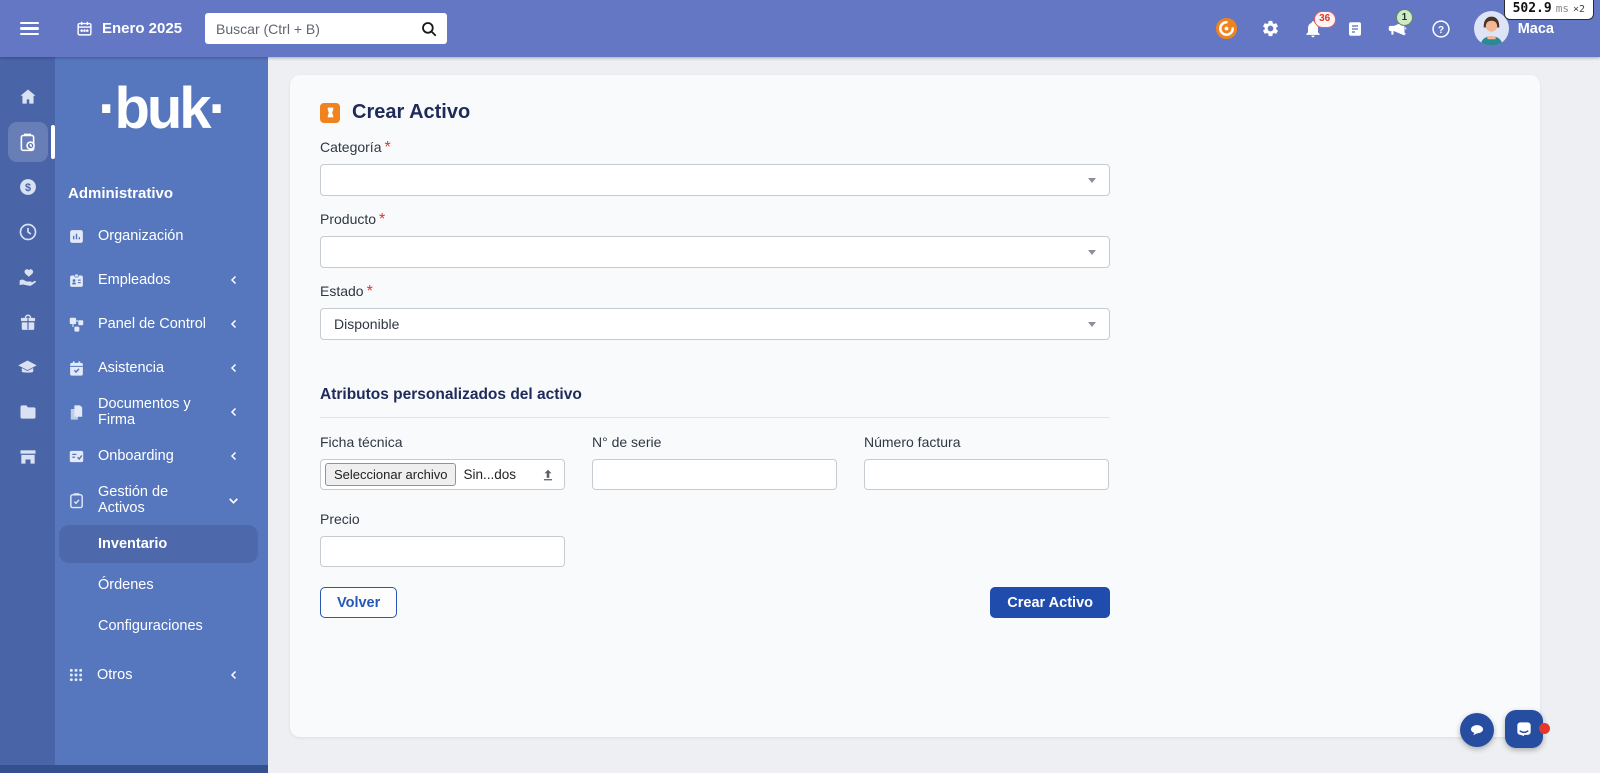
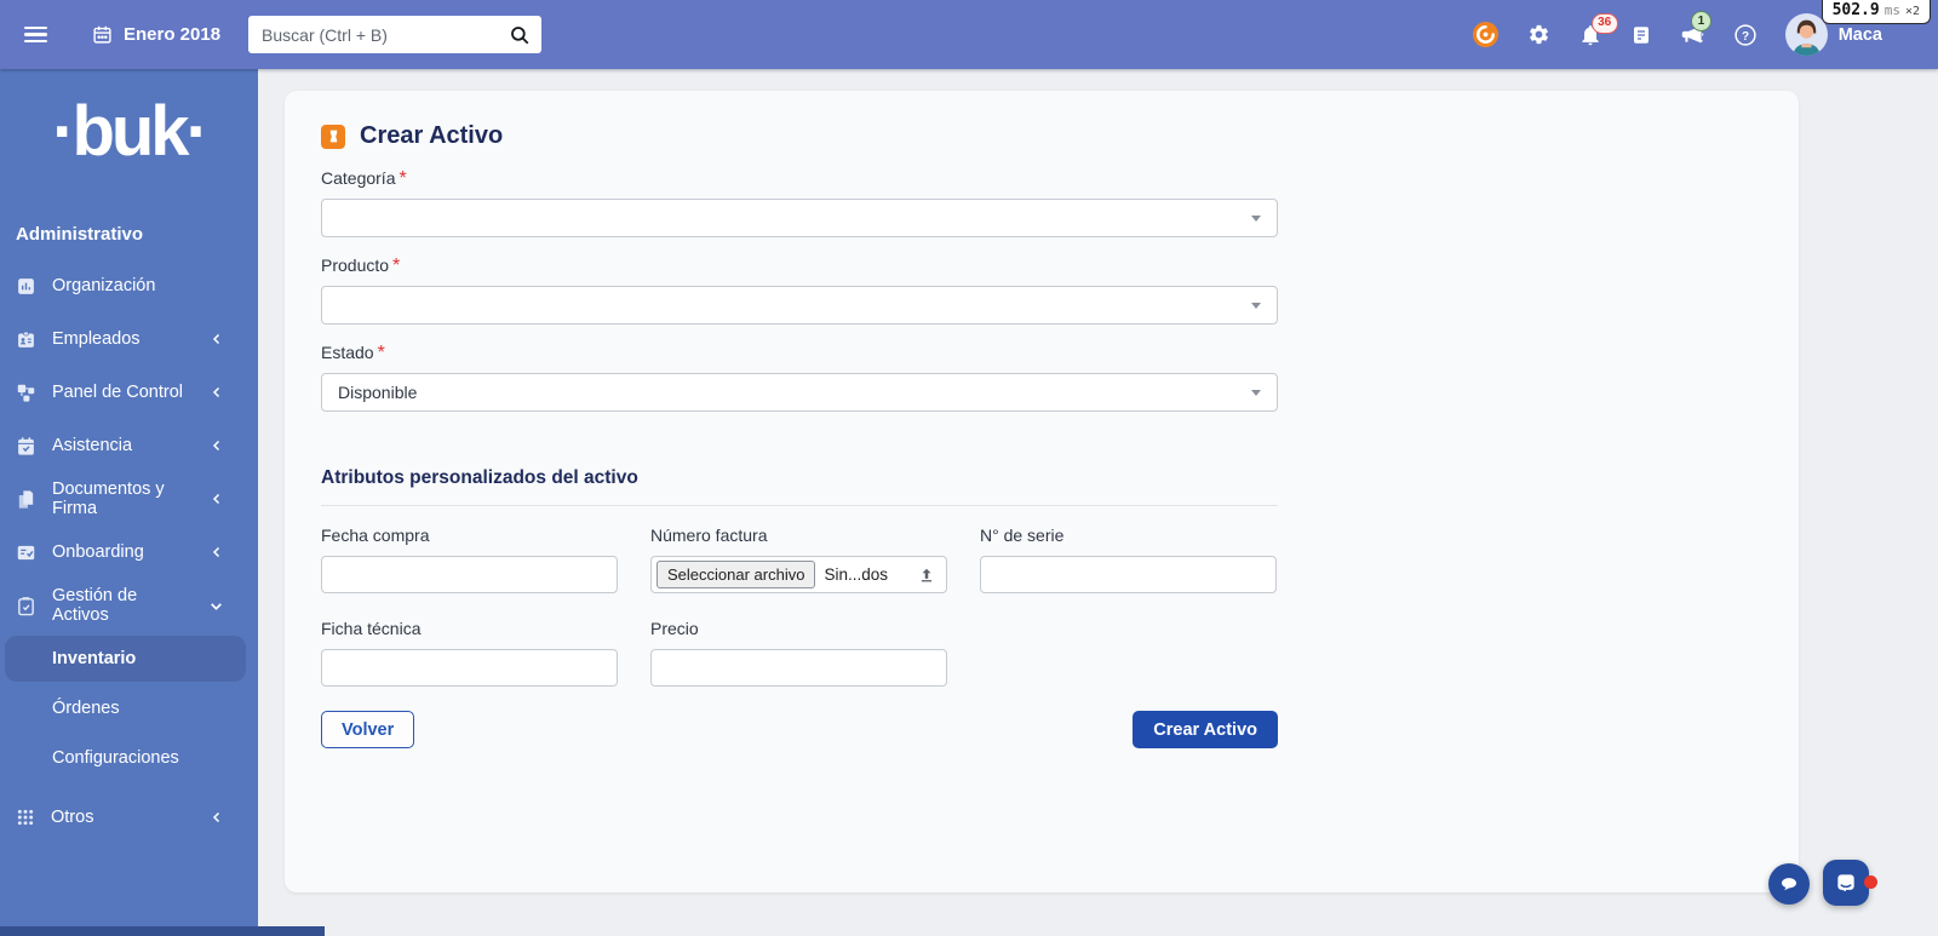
- Enero 2025
+ Enero 2018
  Buscar (Ctrl + B)
  36
  1
  ?
  Maca
  502.9
  ms
  ×2
- $
  ·buk·
  Administrativo
  Organización
  Empleados
  Panel de Control
  Asistencia
  Documentos y Firma
  Onboarding
  Gestión de Activos
  Inventario
  Órdenes
  Configuraciones
  Otros
  Crear Activo
  Categoría *
  Producto *
  Estado *
  Disponible
  Atributos personalizados del activo
+ Fecha compra
- Ficha técnica
+ Número factura
  Seleccionar archivo
  Sin...dos
  N° de serie
- Número factura
+ Ficha técnica
  Precio
  Volver
  Crear Activo
